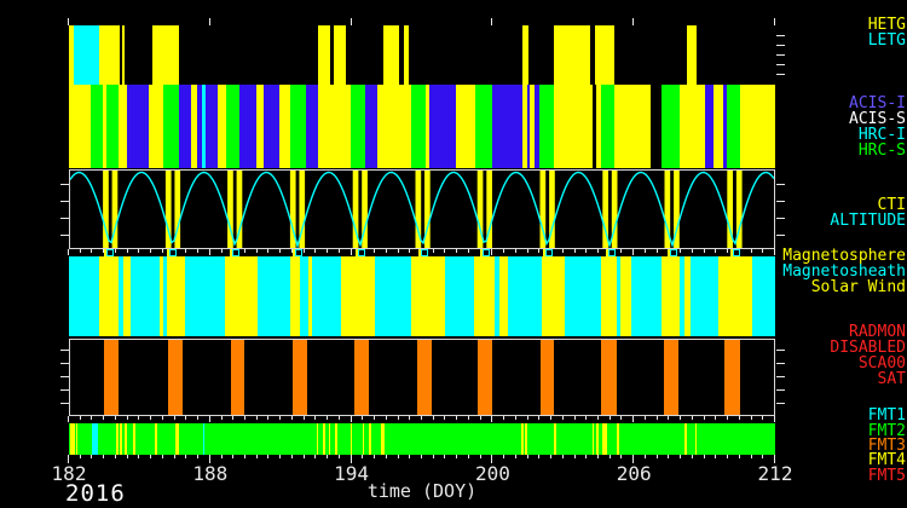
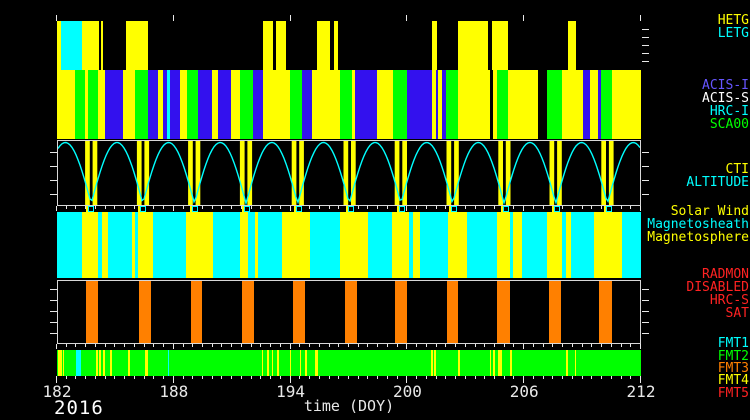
  182
  188
  194
  200
  206
  212
  time (DOY)
  2016
  HETG
  LETG
  ACIS-I
  ACIS-S
  HRC-I
- HRC-S
+ SCA00
  CTI
  ALTITUDE
- Magnetosphere
+ Solar Wind
  Magnetosheath
- Solar Wind
+ Magnetosphere
  RADMON
  DISABLED
- SCA00
+ HRC-S
  SAT
  FMT1
  FMT2
  FMT3
  FMT4
  FMT5
